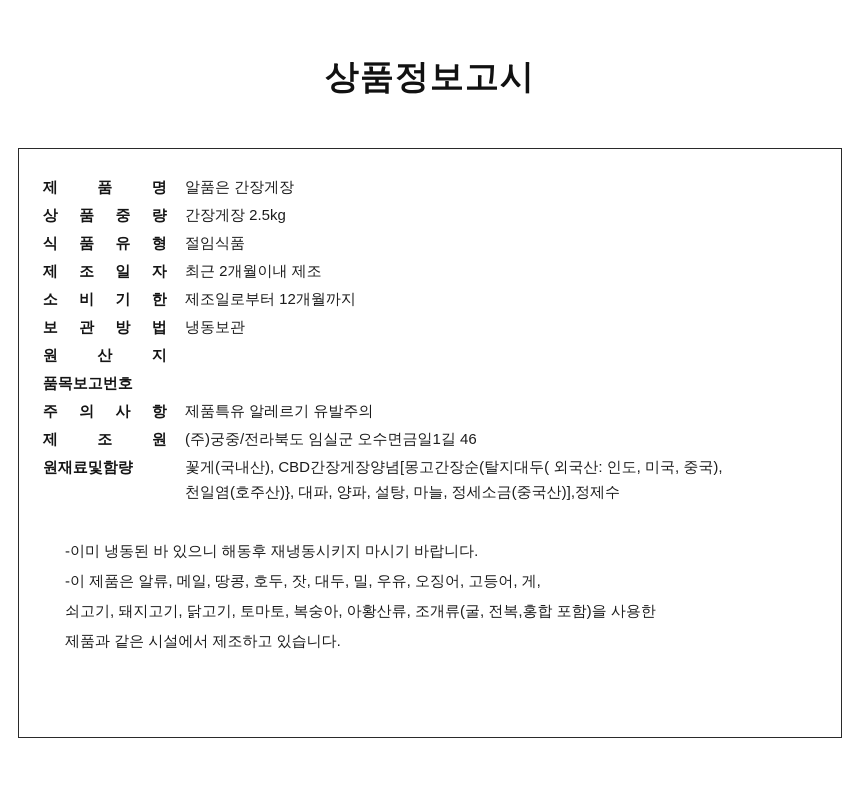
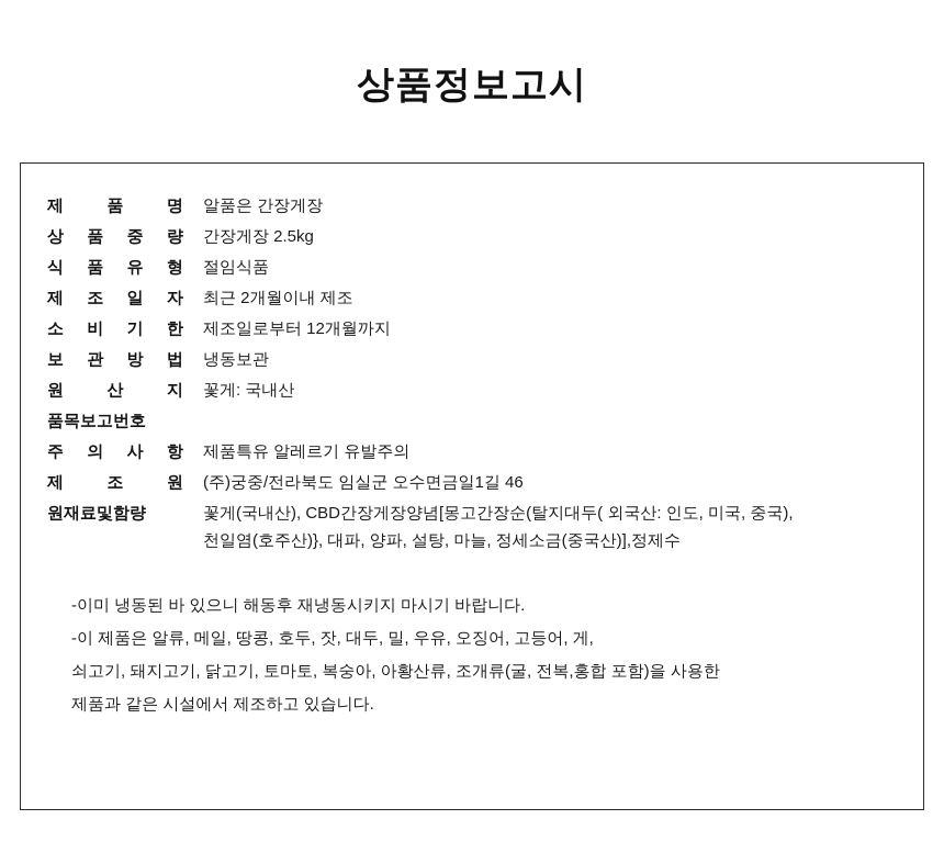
  상품정보고시
  제 품 명
  알품은 간장게장
  상 품 중 량
  간장게장 2.5kg
  식 품 유 형
  절임식품
  제 조 일 자
  최근 2개월이내 제조
  소 비 기 한
  제조일로부터 12개월까지
  보 관 방 법
  냉동보관
  원 산 지
+ 꽃게: 국내산
  품목보고번호
  주 의 사 항
  제품특유 알레르기 유발주의
  제 조 원
  (주)궁중/전라북도 임실군 오수면금일1길 46
  원재료및함량
  꽃게(국내산), CBD간장게장양념[몽고간장순(탈지대두( 외국산: 인도, 미국, 중국),
  천일염(호주산)}, 대파, 양파, 설탕, 마늘, 정세소금(중국산)],정제수
  -이미 냉동된 바 있으니 해동후 재냉동시키지 마시기 바랍니다.
  -이 제품은 알류, 메일, 땅콩, 호두, 잣, 대두, 밀, 우유, 오징어, 고등어, 게,
  쇠고기, 돼지고기, 닭고기, 토마토, 복숭아, 아황산류, 조개류(굴, 전복,홍합 포함)을 사용한
  제품과 같은 시설에서 제조하고 있습니다.
